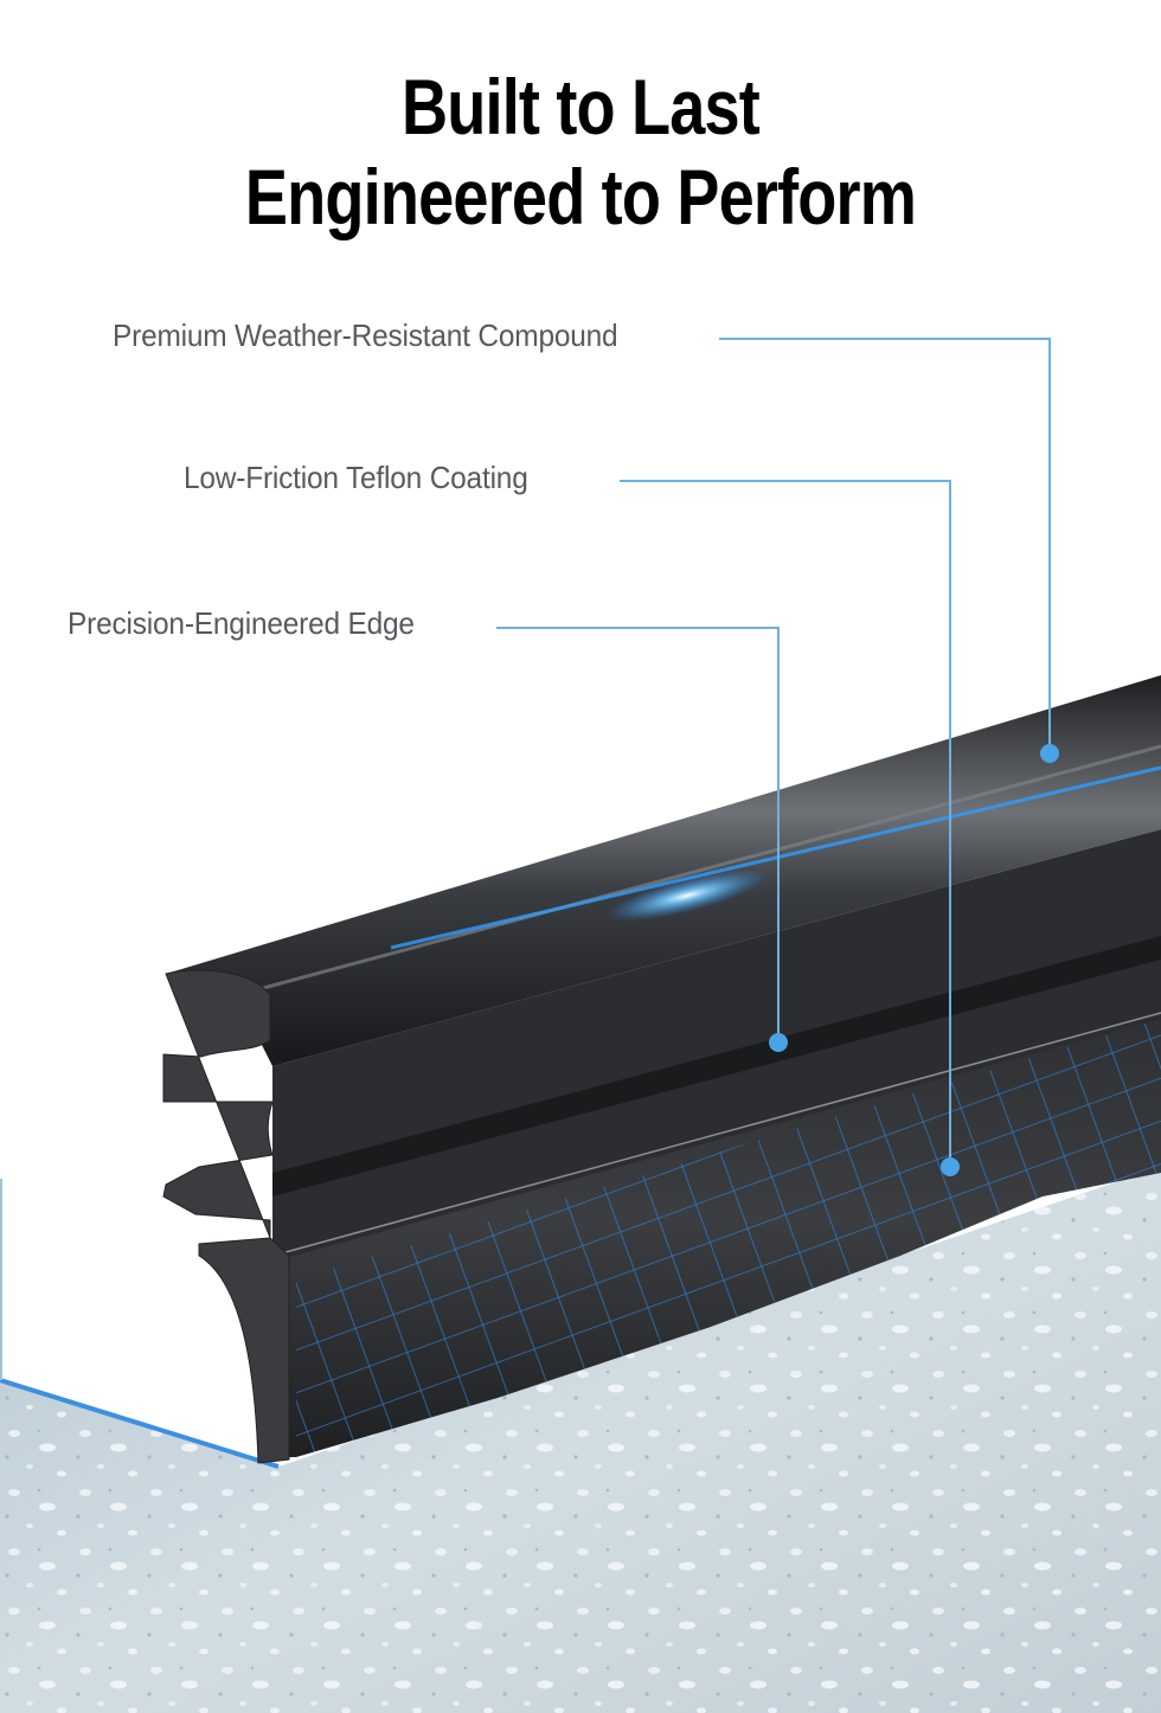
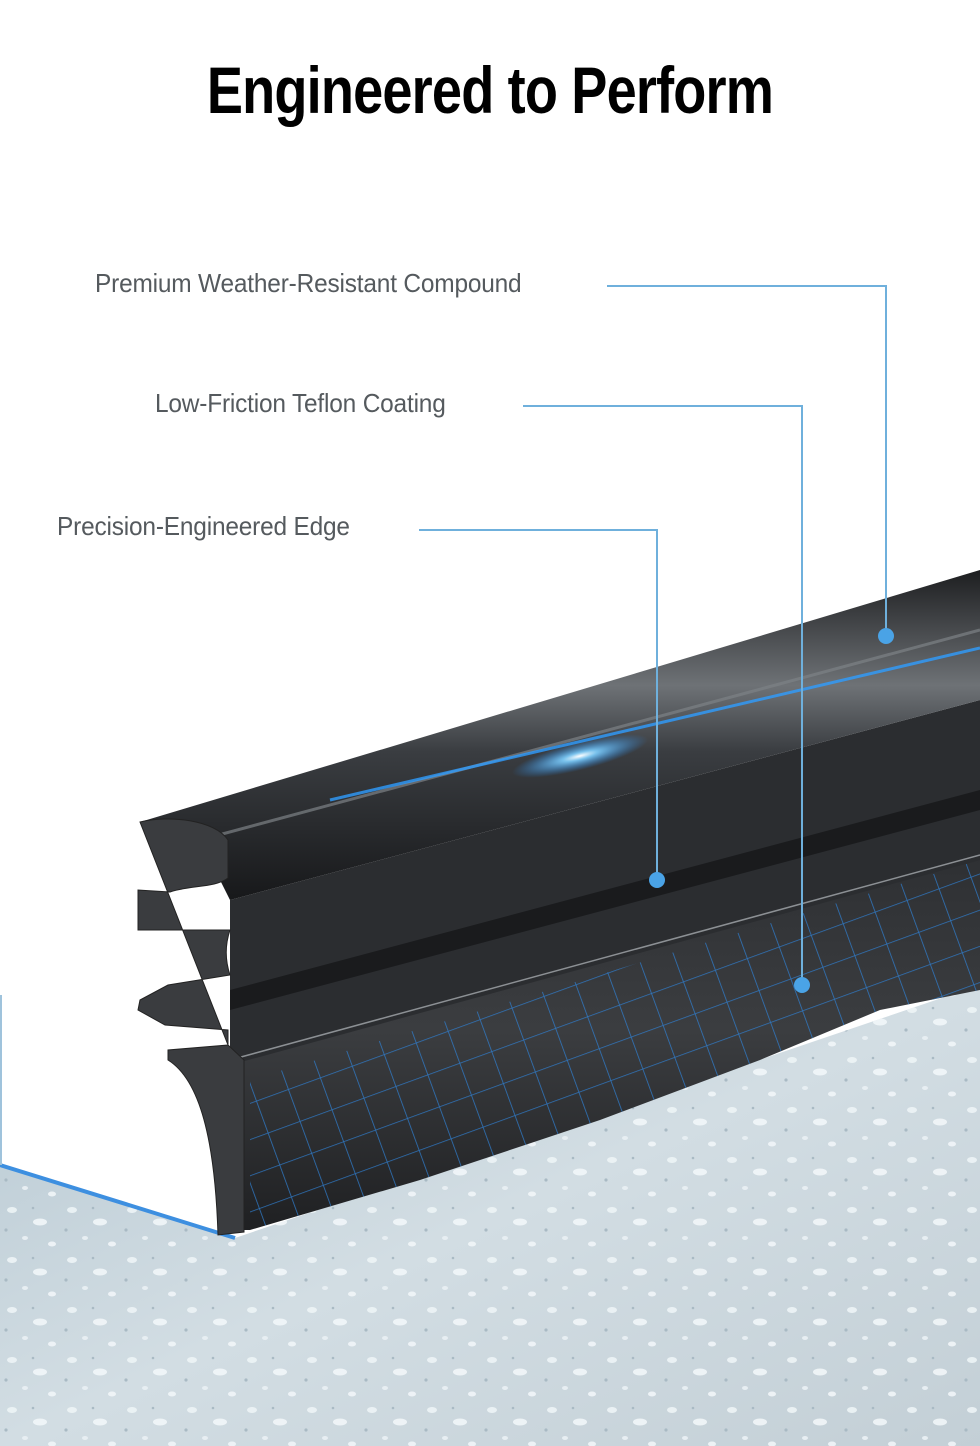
- Built to Last
  Engineered to Perform
  Premium Weather-Resistant Compound
  Low-Friction Teflon Coating
  Precision-Engineered Edge
